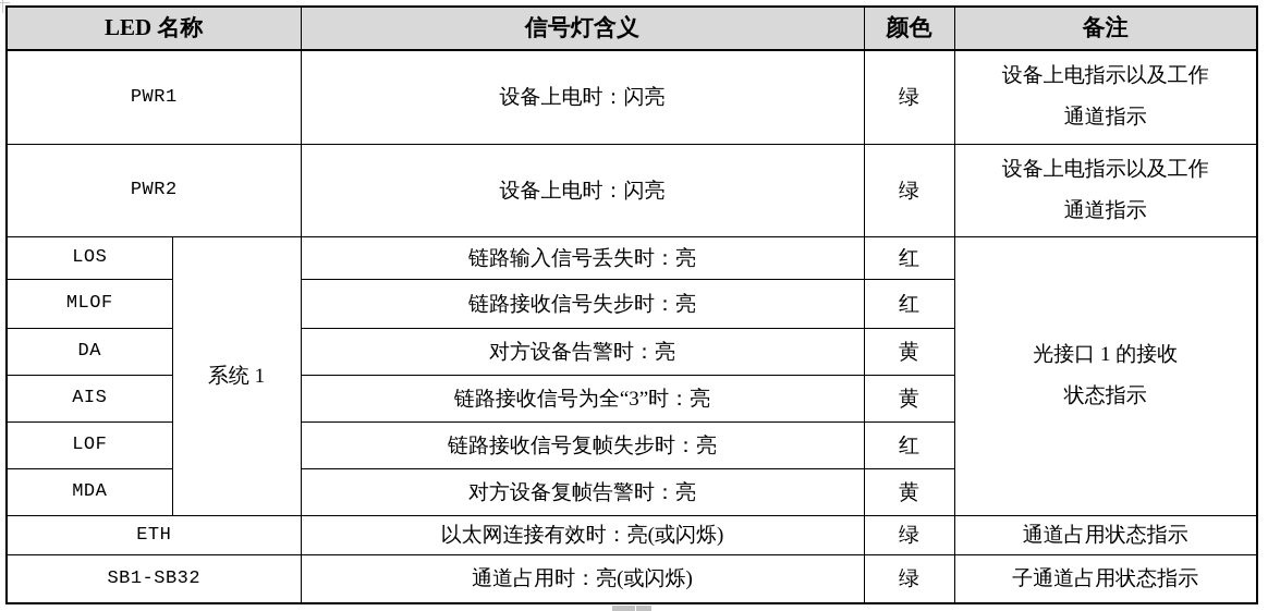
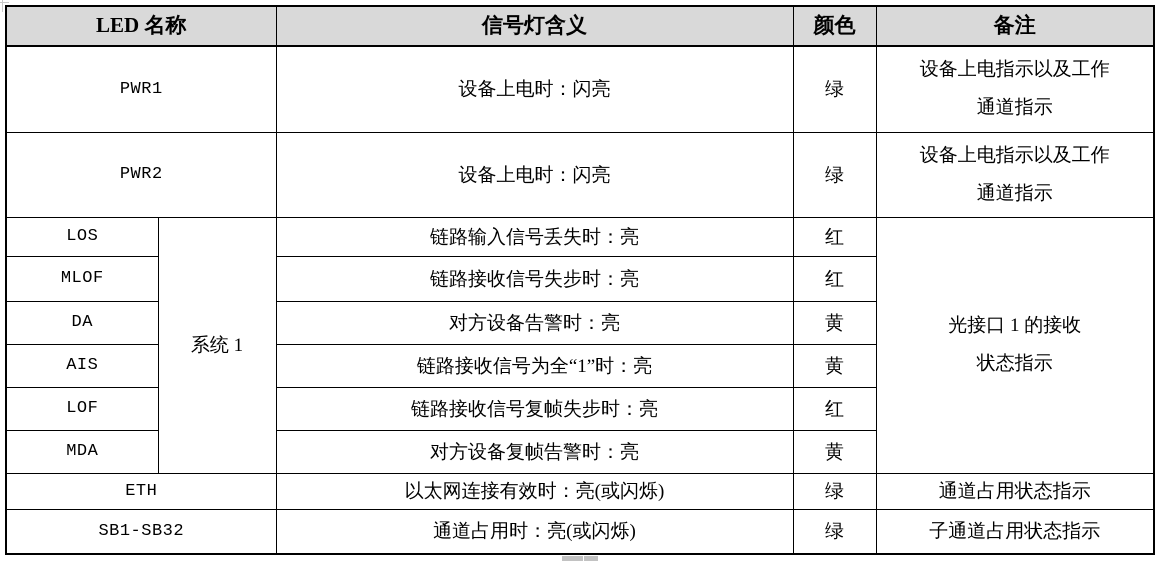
  LED 名称	信号灯含义	颜色	备注
  PWR1	设备上电时：闪亮	绿	设备上电指示以及工作 通道指示
  PWR2	设备上电时：闪亮	绿	设备上电指示以及工作 通道指示
  LOS	系统 1	链路输入信号丢失时：亮	红	光接口 1 的接收 状态指示
  MLOF	链路接收信号失步时：亮	红
  DA	对方设备告警时：亮	黄
- AIS	链路接收信号为全“3”时：亮	黄
+ AIS	链路接收信号为全“1”时：亮	黄
  LOF	链路接收信号复帧失步时：亮	红
  MDA	对方设备复帧告警时：亮	黄
  ETH	以太网连接有效时：亮(或闪烁)	绿	通道占用状态指示
  SB1-SB32	通道占用时：亮(或闪烁)	绿	子通道占用状态指示
